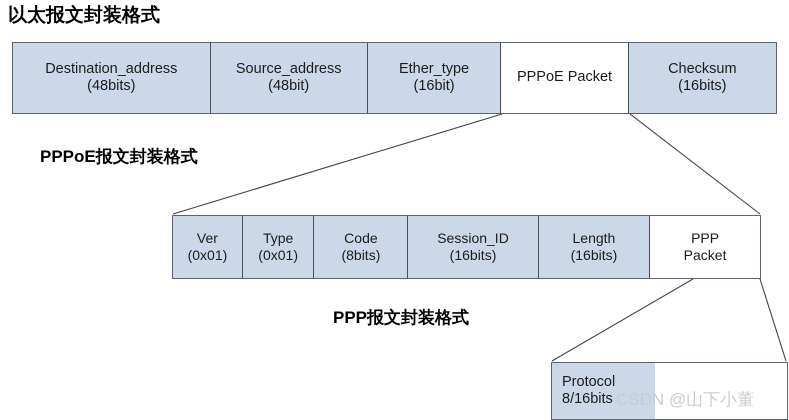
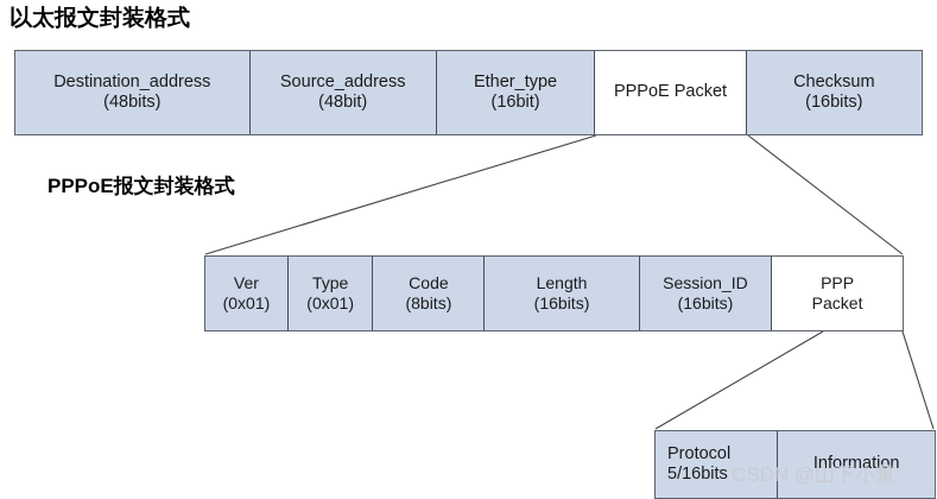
  以太报文封装格式
  PPPoE报文封装格式
- PPP报文封装格式
  Destination_address
  (48bits)
  Source_address
  (48bit)
  Ether_type
  (16bit)
  PPPoE Packet
  Checksum
  (16bits)
  Ver
  (0x01)
  Type
  (0x01)
  Code
  (8bits)
- Session_ID
+ Length
  (16bits)
- Length
+ Session_ID
  (16bits)
  PPP
  Packet
  Protocol
- 8/16bits
+ 5/16bits
+ Information
  CSDN @山下小董
